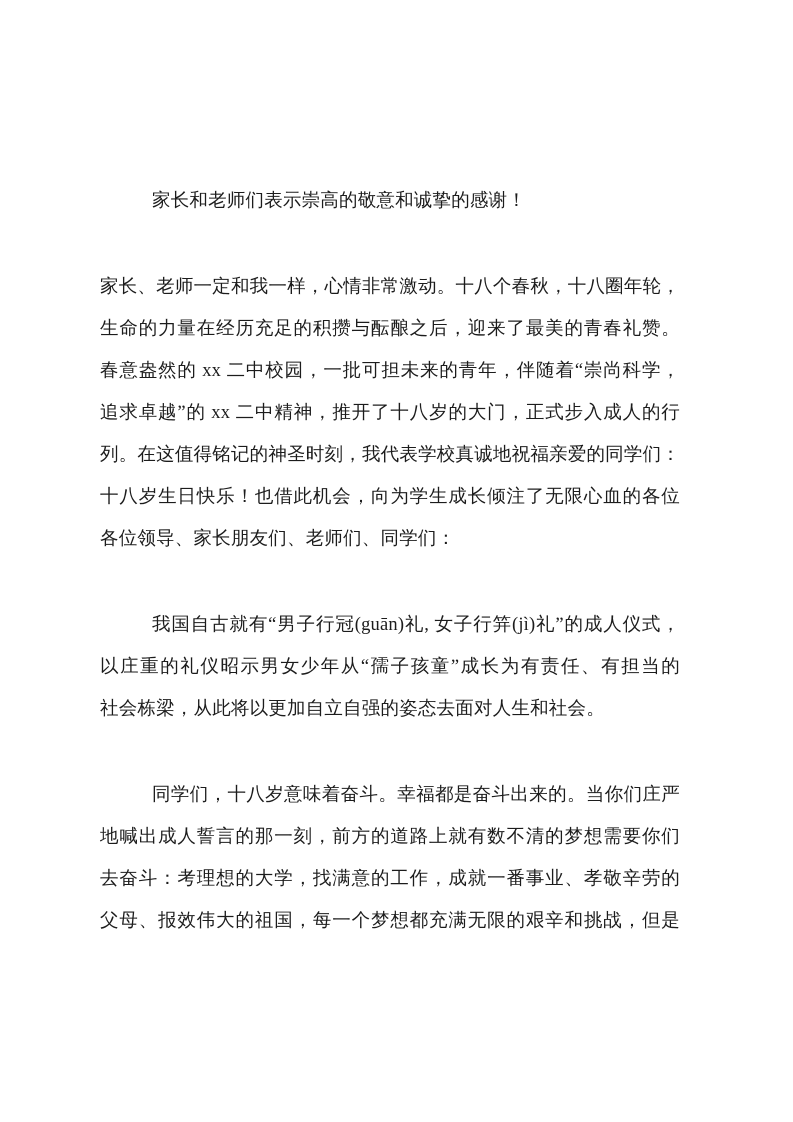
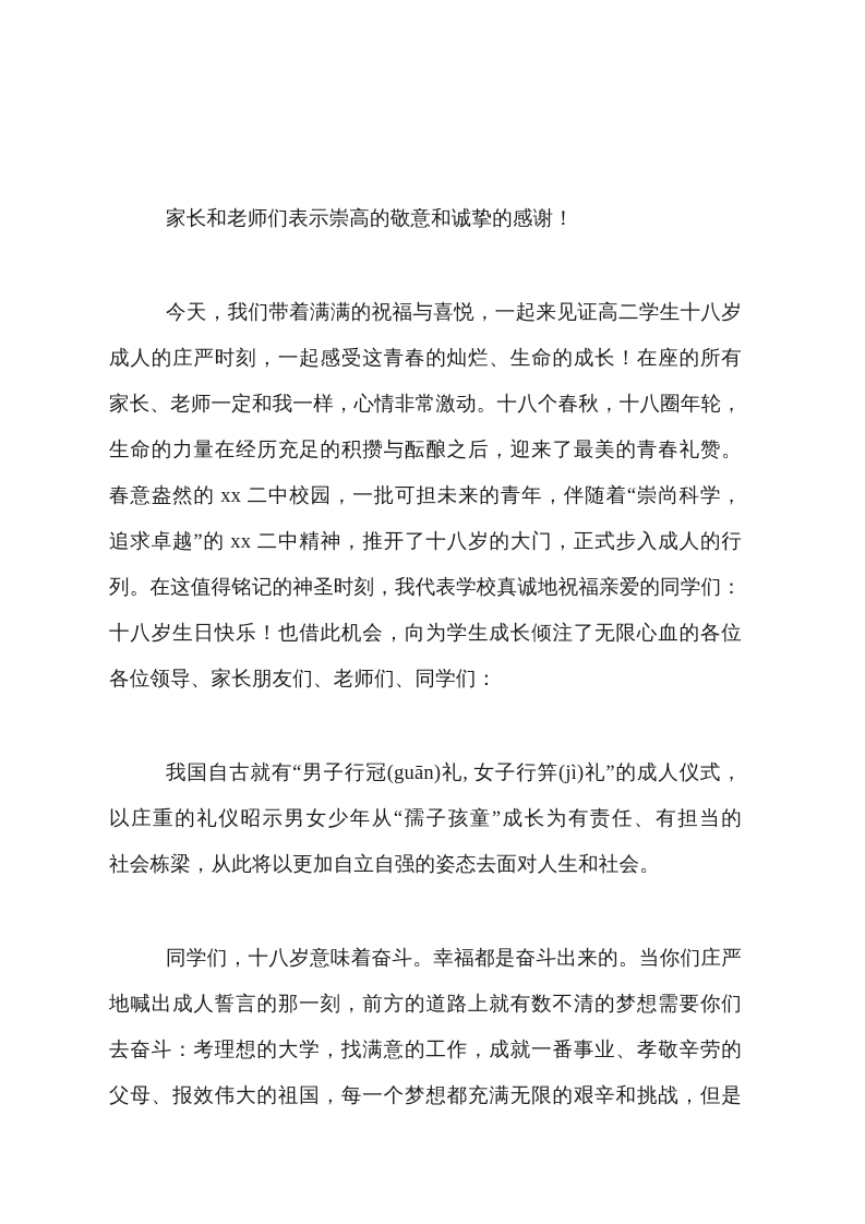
  家长和老师们表示崇高的敬意和诚挚的感谢！
+ 今天，我们带着满满的祝福与喜悦，一起来见证高二学生十八岁
+ 成人的庄严时刻，一起感受这青春的灿烂、生命的成长！在座的所有
  家长、老师一定和我一样，心情非常激动。十八个春秋，十八圈年轮，
  生命的力量在经历充足的积攒与酝酿之后，迎来了最美的青春礼赞。
  春意盎然的 xx 二中校园，一批可担未来的青年，伴随着“崇尚科学，
  追求卓越”的 xx 二中精神，推开了十八岁的大门，正式步入成人的行
  列。在这值得铭记的神圣时刻，我代表学校真诚地祝福亲爱的同学们：
  十八岁生日快乐！也借此机会，向为学生成长倾注了无限心血的各位
  各位领导、家长朋友们、老师们、同学们：
  我国自古就有“男子行冠(guān)礼, 女子行笄(jì)礼”的成人仪式，
  以庄重的礼仪昭示男女少年从“孺子孩童”成长为有责任、有担当的
  社会栋梁，从此将以更加自立自强的姿态去面对人生和社会。
  同学们，十八岁意味着奋斗。幸福都是奋斗出来的。当你们庄严
  地喊出成人誓言的那一刻，前方的道路上就有数不清的梦想需要你们
  去奋斗：考理想的大学，找满意的工作，成就一番事业、孝敬辛劳的
  父母、报效伟大的祖国，每一个梦想都充满无限的艰辛和挑战，但是
